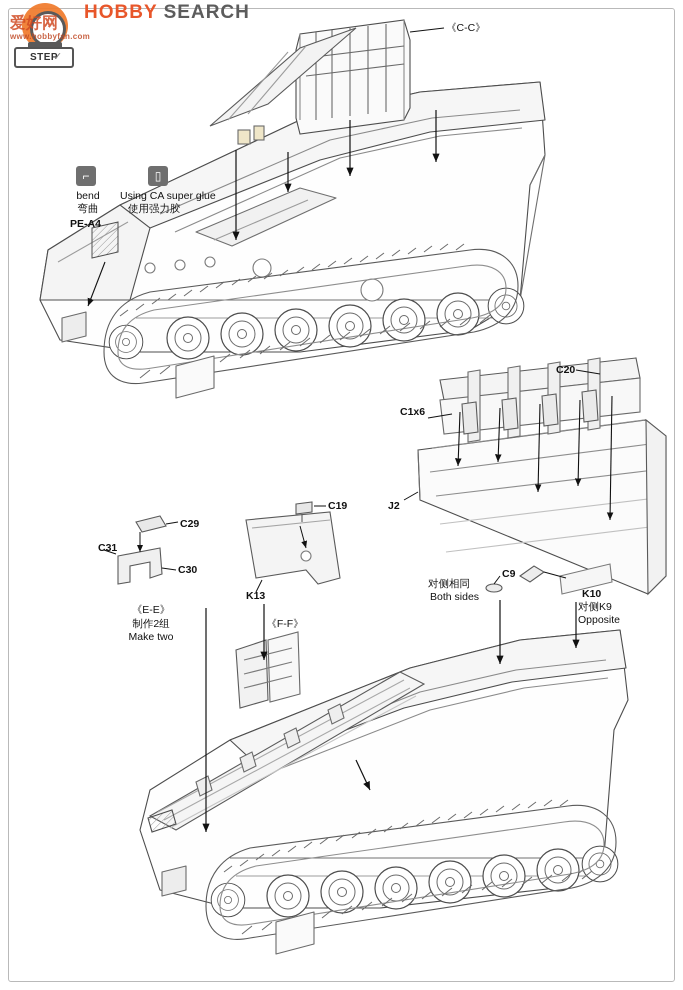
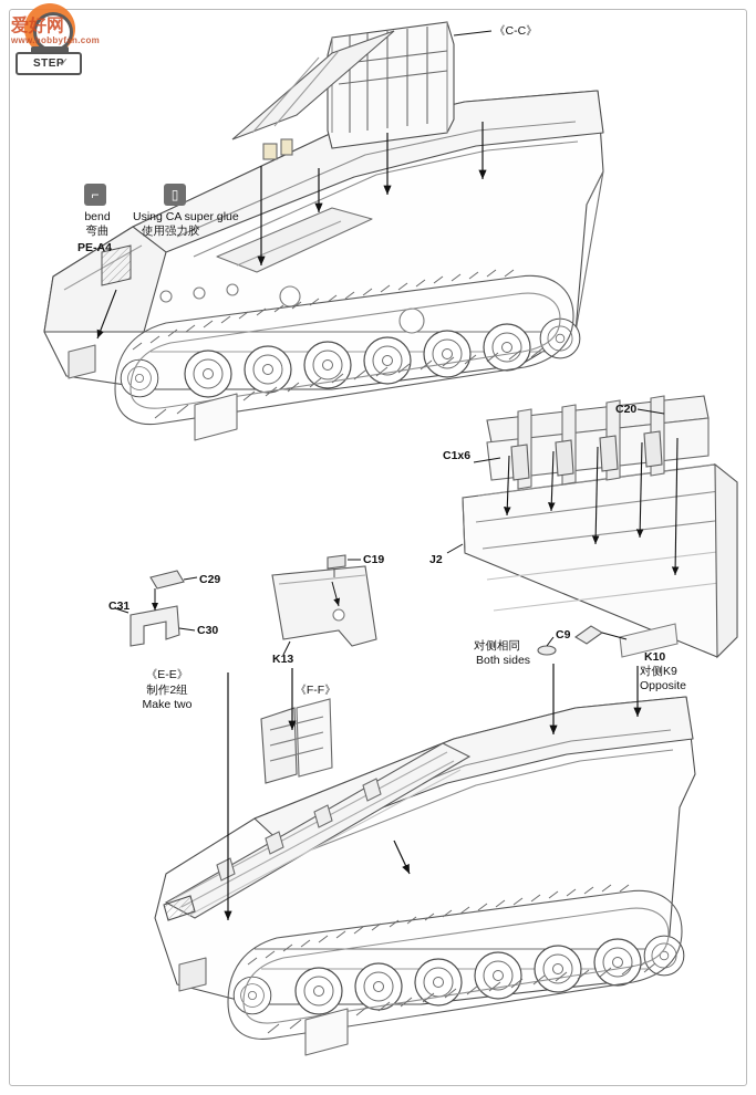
- HOBBY
- SEARCH
  STEP
  ✓
  爱好网
  www.hobbyfan.com
  ⌐
  bend
  弯曲
  PE-A4
  ▯
  Using CA super glue
  使用强力胶
  《C-C》
  C20
  C1x6
  J2
  C19
  C29
  C31
  C30
  K13
  C9
  对侧相同
  Both sides
  K10
  对侧K9
  Opposite
  《E-E》
  制作2组
  Make two
  《F-F》
